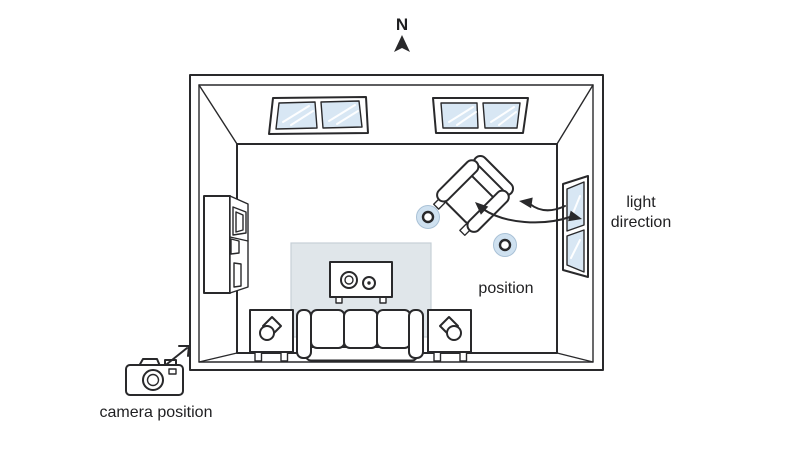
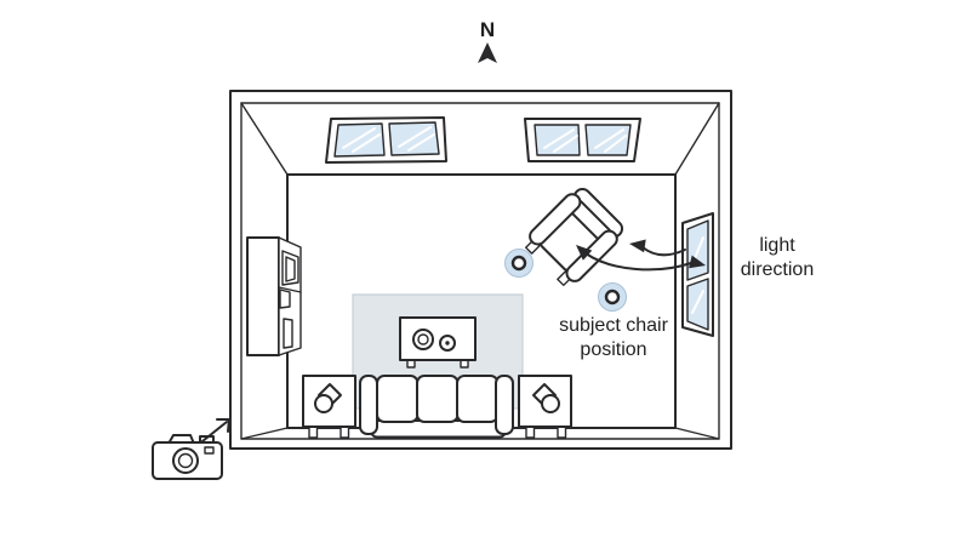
  N
  light
  direction
+ subject chair
  position
- camera position
